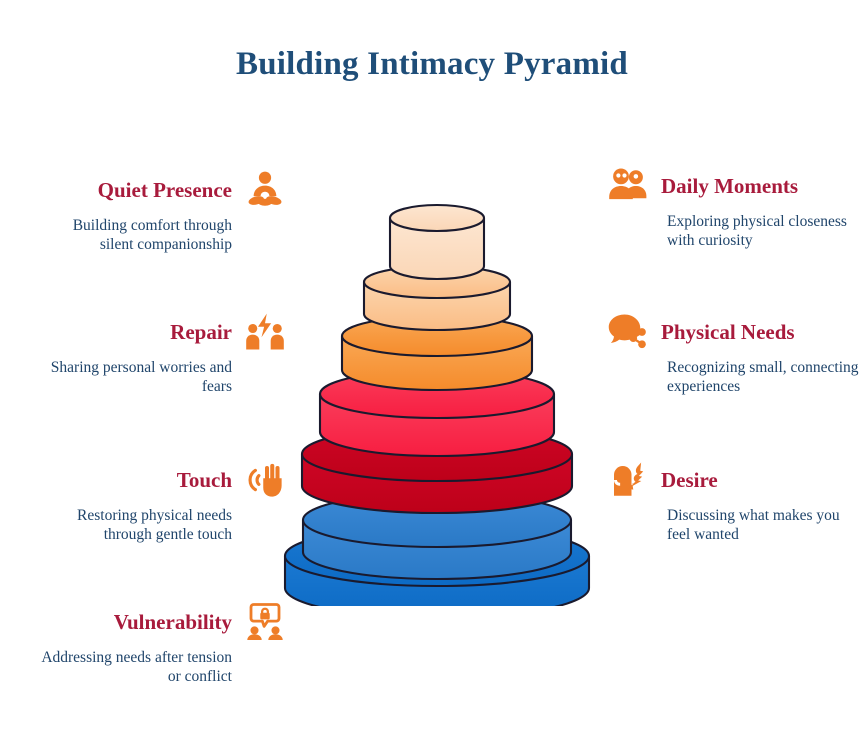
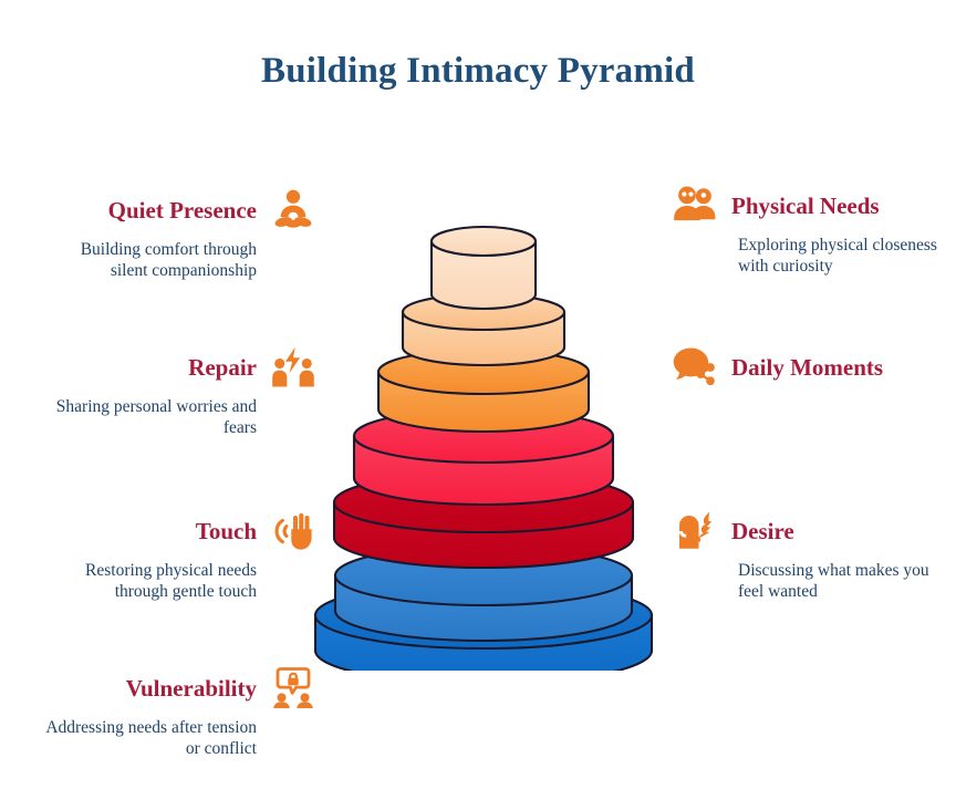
  Building Intimacy Pyramid
  Quiet Presence
  Building comfort through silent companionship
  Repair
  Sharing personal worries and fears
  Touch
  Restoring physical needs through gentle touch
  Vulnerability
  Addressing needs after tension or conflict
- Daily Moments
+ Physical Needs
  Exploring physical closeness with curiosity
- Physical Needs
+ Daily Moments
- Recognizing small, connecting experiences
  Desire
  Discussing what makes you feel wanted
